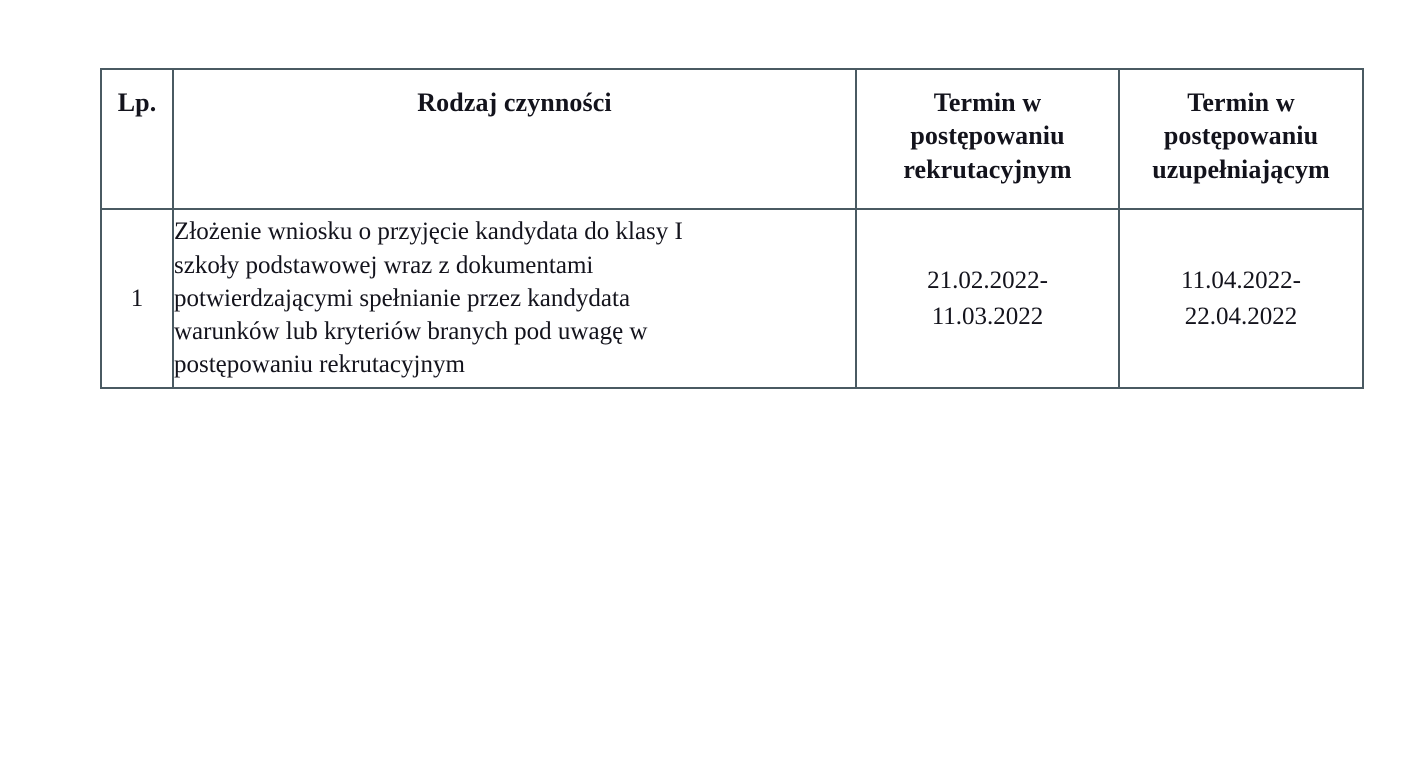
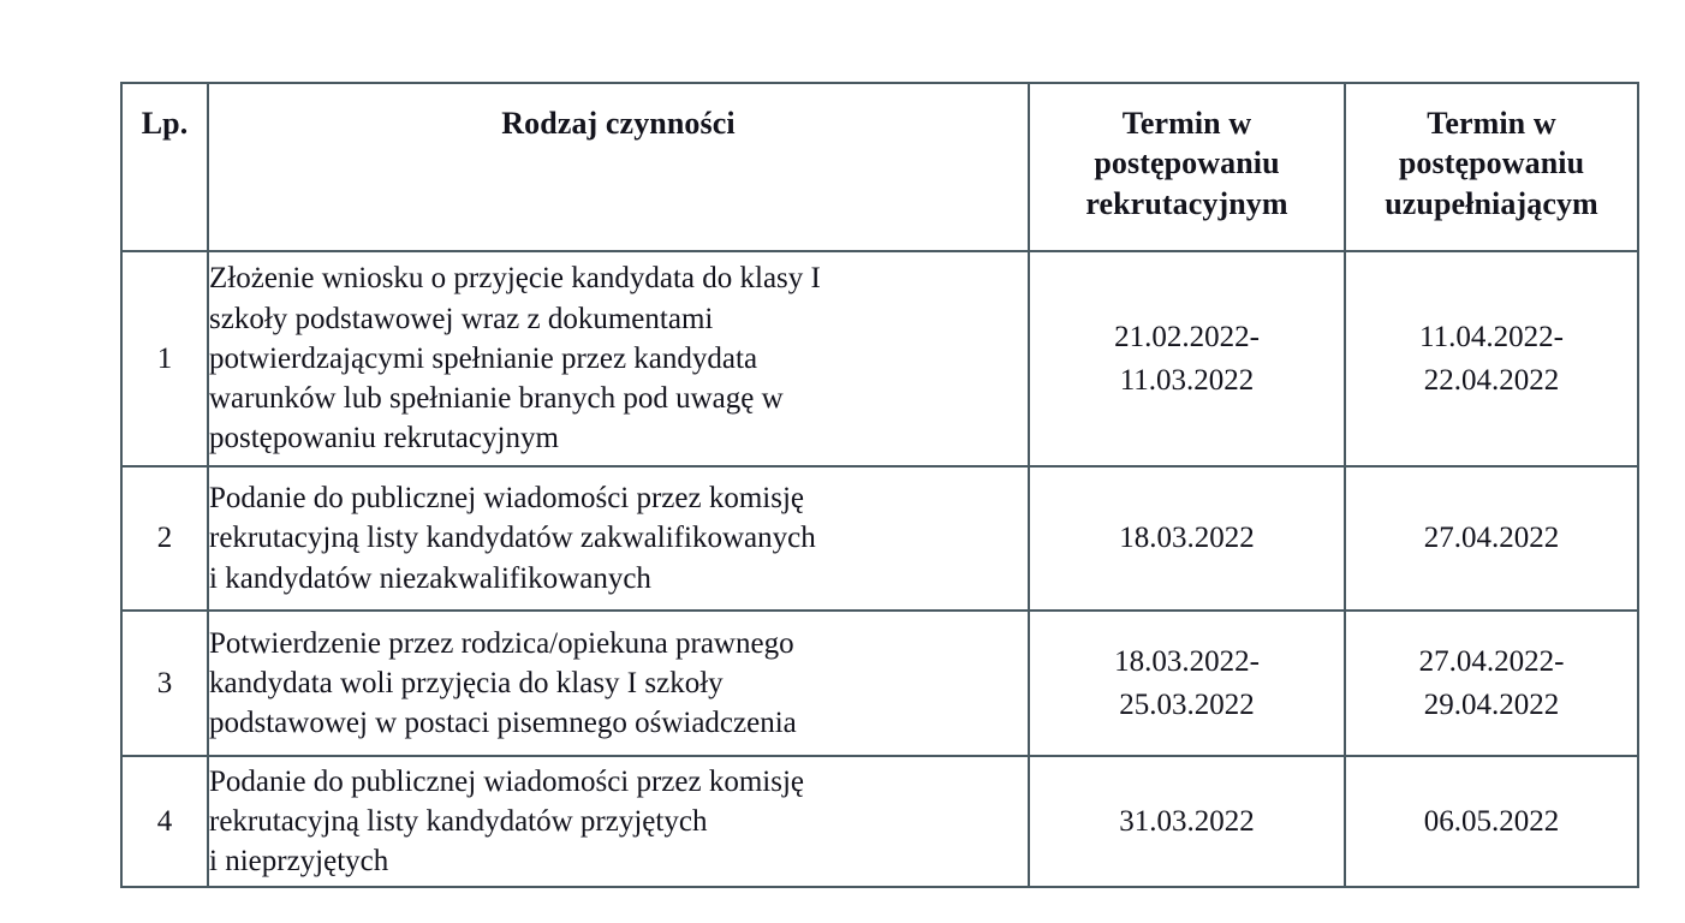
  Lp.	Rodzaj czynności	Termin w postępowaniu rekrutacyjnym	Termin w postępowaniu uzupełniającym
- 1	Złożenie wniosku o przyjęcie kandydata do klasy I szkoły podstawowej wraz z dokumentami potwierdzającymi spełnianie przez kandydata warunków lub kryteriów branych pod uwagę w postępowaniu rekrutacyjnym	21.02.2022- 11.03.2022	11.04.2022- 22.04.2022
+ 1	Złożenie wniosku o przyjęcie kandydata do klasy I szkoły podstawowej wraz z dokumentami potwierdzającymi spełnianie przez kandydata warunków lub spełnianie branych pod uwagę w postępowaniu rekrutacyjnym	21.02.2022- 11.03.2022	11.04.2022- 22.04.2022
+ 2	Podanie do publicznej wiadomości przez komisję rekrutacyjną listy kandydatów zakwalifikowanych i kandydatów niezakwalifikowanych	18.03.2022	27.04.2022
+ 3	Potwierdzenie przez rodzica/opiekuna prawnego kandydata woli przyjęcia do klasy I szkoły podstawowej w postaci pisemnego oświadczenia	18.03.2022- 25.03.2022	27.04.2022- 29.04.2022
+ 4	Podanie do publicznej wiadomości przez komisję rekrutacyjną listy kandydatów przyjętych i nieprzyjętych	31.03.2022	06.05.2022
